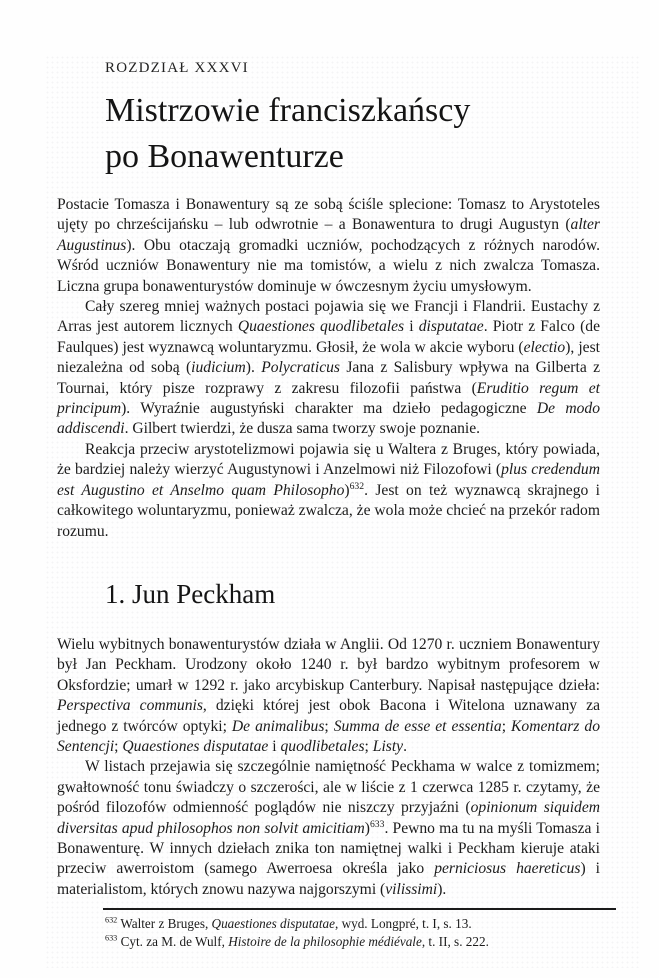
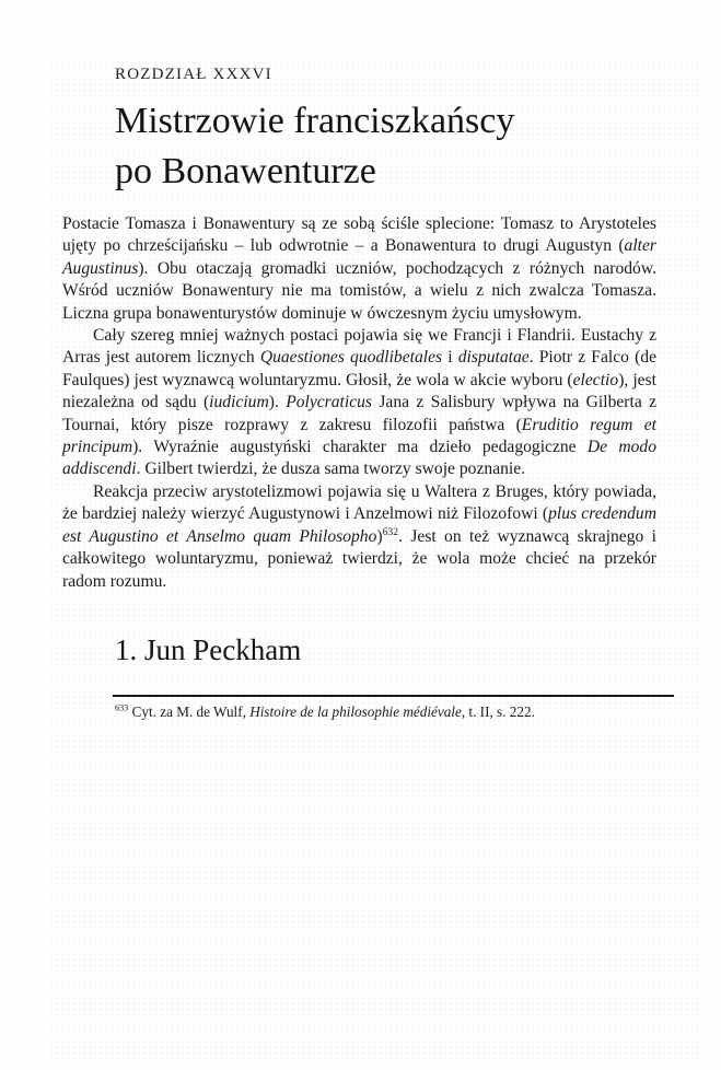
  ROZDZIAŁ XXXVI
  Mistrzowie franciszkańscy
  po Bonawenturze
  Postacie Tomasza i Bonawentury są ze sobą ściśle splecione: Tomasz to Arystoteles ujęty po chrześcijańsku – lub odwrotnie – a Bonawentura to drugi Augustyn (alter Augustinus). Obu otaczają gromadki uczniów, pochodzących z różnych narodów. Wśród uczniów Bonawentury nie ma tomistów, a wielu z nich zwalcza Tomasza. Liczna grupa bonawenturystów dominuje w ówczesnym życiu umysłowym.
- Cały szereg mniej ważnych postaci pojawia się we Francji i Flandrii. Eustachy z Arras jest autorem licznych Quaestiones quodlibetales i disputatae. Piotr z Falco (de Faulques) jest wyznawcą woluntaryzmu. Głosił, że wola w akcie wyboru (electio), jest niezależna od sobą (iudicium). Polycraticus Jana z Salisbury wpływa na Gilberta z Tournai, który pisze rozprawy z zakresu filozofii państwa (Eruditio regum et principum). Wyraźnie augustyński charakter ma dzieło pedagogiczne De modo addiscendi. Gilbert twierdzi, że dusza sama tworzy swoje poznanie.
+ Cały szereg mniej ważnych postaci pojawia się we Francji i Flandrii. Eustachy z Arras jest autorem licznych Quaestiones quodlibetales i disputatae. Piotr z Falco (de Faulques) jest wyznawcą woluntaryzmu. Głosił, że wola w akcie wyboru (electio), jest niezależna od sądu (iudicium). Polycraticus Jana z Salisbury wpływa na Gilberta z Tournai, który pisze rozprawy z zakresu filozofii państwa (Eruditio regum et principum). Wyraźnie augustyński charakter ma dzieło pedagogiczne De modo addiscendi. Gilbert twierdzi, że dusza sama tworzy swoje poznanie.
- Reakcja przeciw arystotelizmowi pojawia się u Waltera z Bruges, który powiada, że bardziej należy wierzyć Augustynowi i Anzelmowi niż Filozofowi (plus credendum est Augustino et Anselmo quam Philosopho)632. Jest on też wyznawcą skrajnego i całkowitego woluntaryzmu, ponieważ zwalcza, że wola może chcieć na przekór radom rozumu.
+ Reakcja przeciw arystotelizmowi pojawia się u Waltera z Bruges, który powiada, że bardziej należy wierzyć Augustynowi i Anzelmowi niż Filozofowi (plus credendum est Augustino et Anselmo quam Philosopho)632. Jest on też wyznawcą skrajnego i całkowitego woluntaryzmu, ponieważ twierdzi, że wola może chcieć na przekór radom rozumu.
  1. Jun Peckham
- Wielu wybitnych bonawenturystów działa w Anglii. Od 1270 r. uczniem Bonawentury był Jan Peckham. Urodzony około 1240 r. był bardzo wybitnym profesorem w Oksfordzie; umarł w 1292 r. jako arcybiskup Canterbury. Napisał następujące dzieła: Perspectiva communis, dzięki której jest obok Bacona i Witelona uznawany za jednego z twórców optyki; De animalibus; Summa de esse et essentia; Komentarz do Sentencji; Quaestiones disputatae i quodlibetales; Listy.
- W listach przejawia się szczególnie namiętność Peckhama w walce z tomizmem; gwałtowność tonu świadczy o szczerości, ale w liście z 1 czerwca 1285 r. czytamy, że pośród filozofów odmienność poglądów nie niszczy przyjaźni (opinionum siquidem diversitas apud philosophos non solvit amicitiam)633. Pewno ma tu na myśli Tomasza i Bonawenturę. W innych dziełach znika ton namiętnej walki i Peckham kieruje ataki przeciw awerroistom (samego Awerroesa określa jako perniciosus haereticus) i materialistom, których znowu nazywa najgorszymi (vilissimi).
- 632 Walter z Bruges, Quaestiones disputatae, wyd. Longpré, t. I, s. 13.
  633 Cyt. za M. de Wulf, Histoire de la philosophie médiévale, t. II, s. 222.
